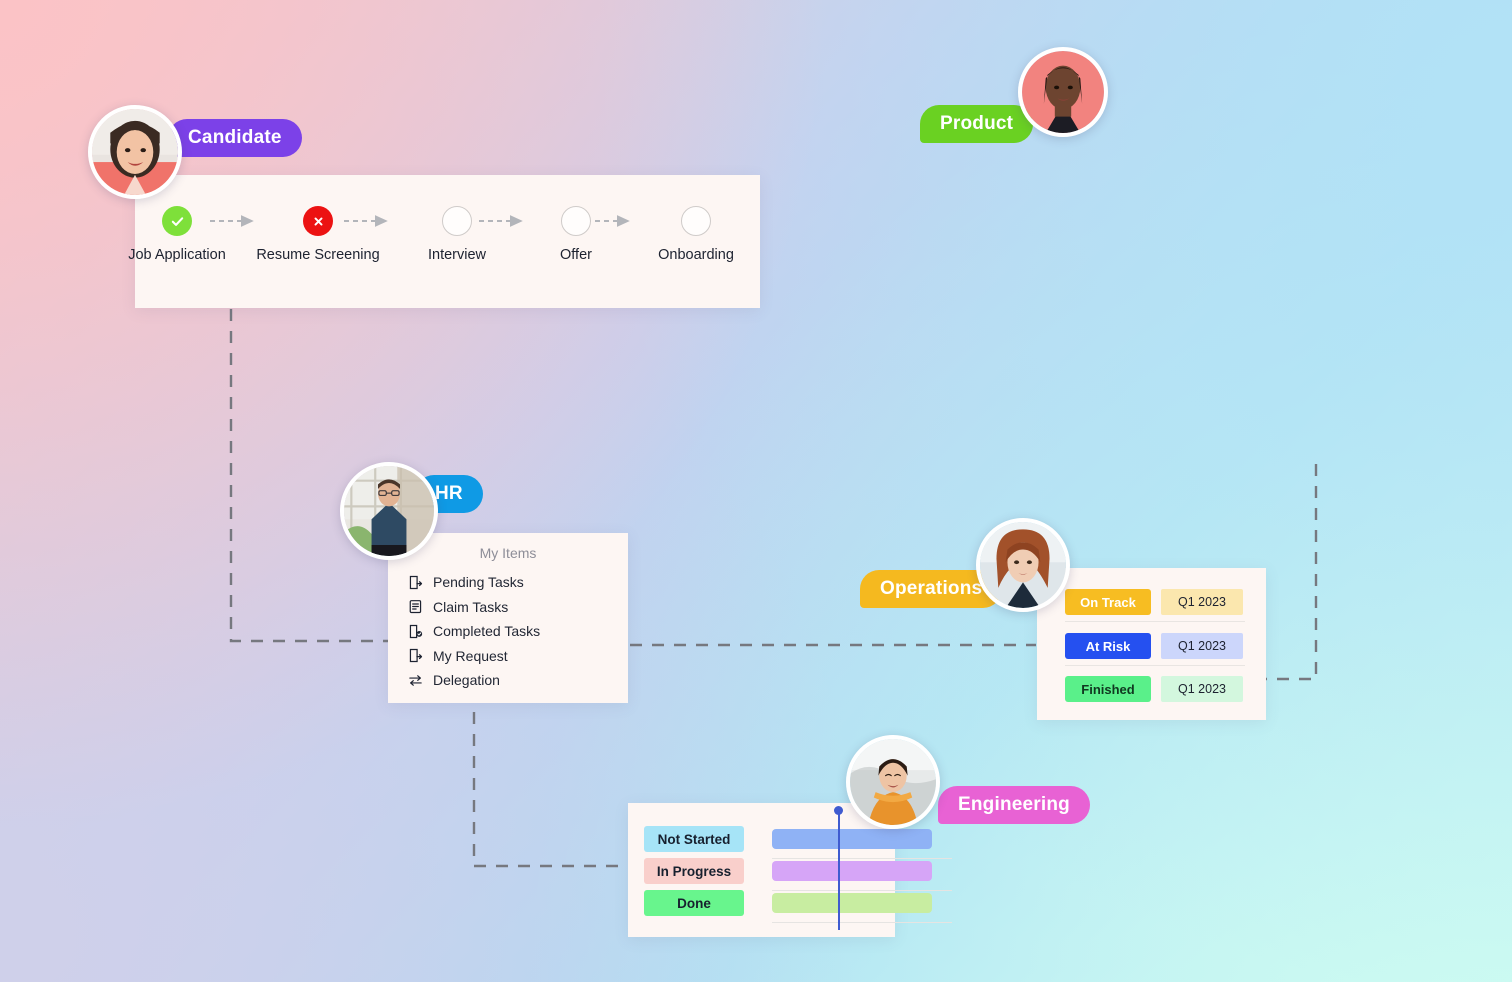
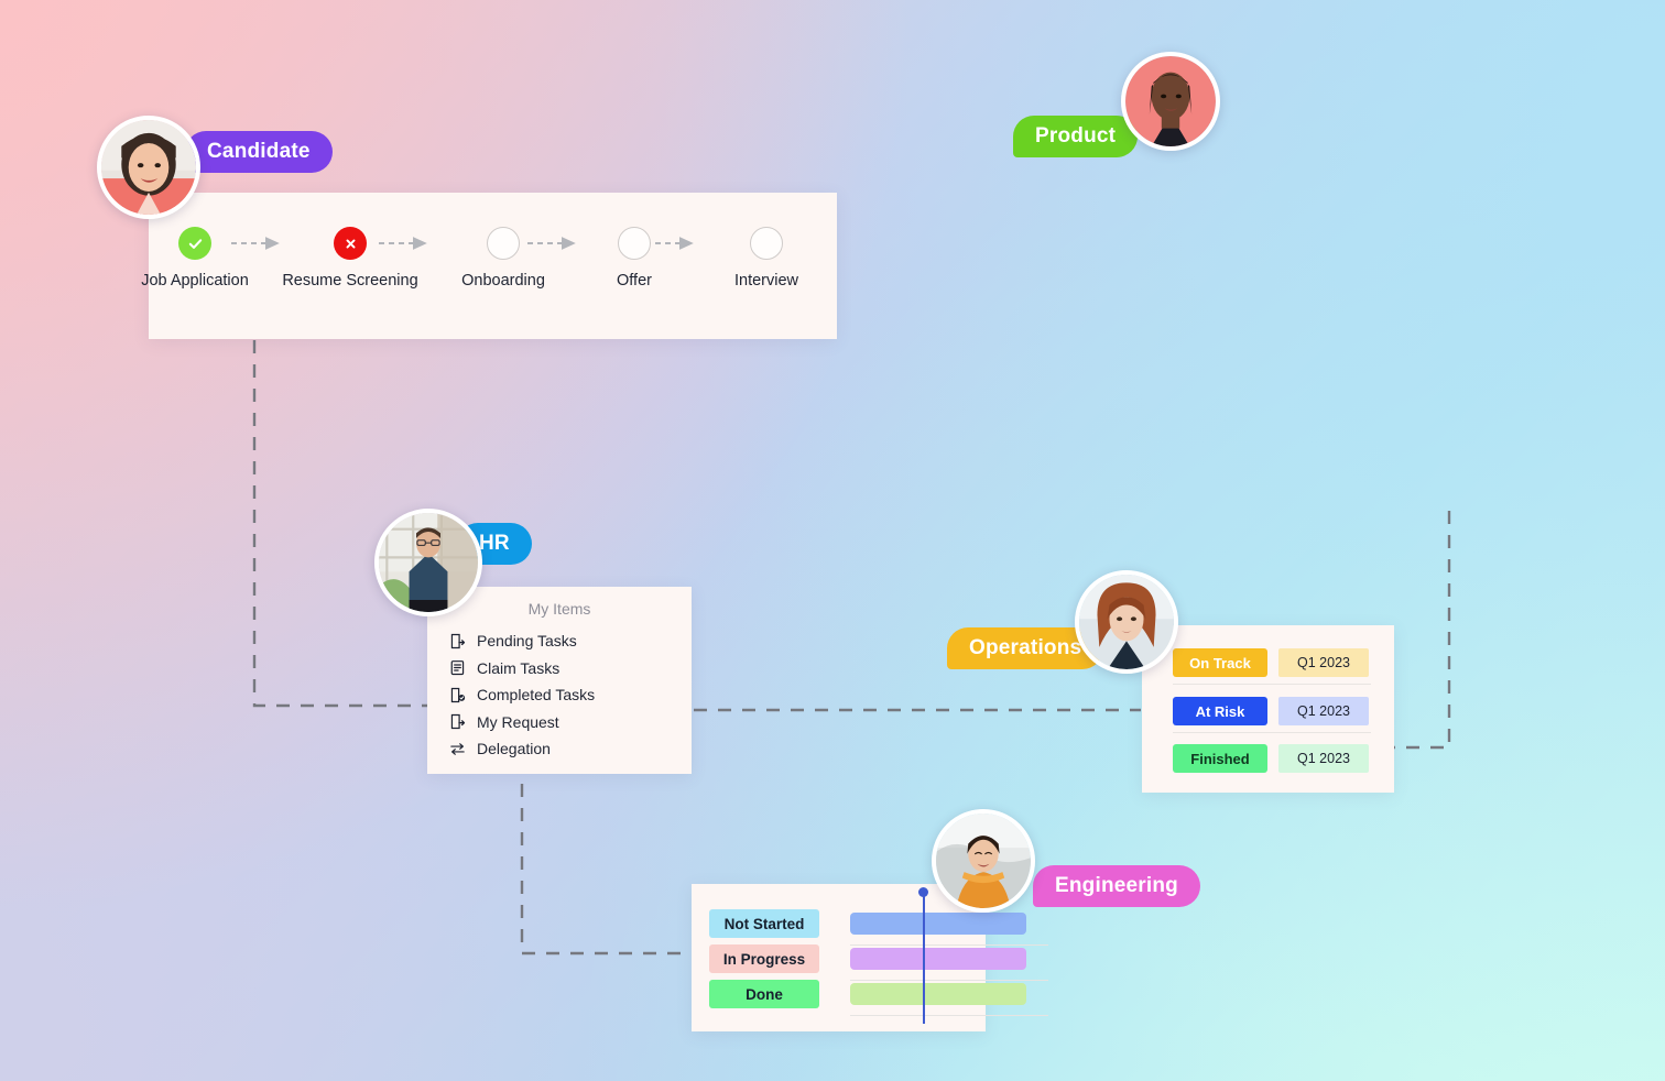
  Job Application
  Resume Screening
- Interview
+ Onboarding
  Offer
- Onboarding
+ Interview
  Candidate
  Product
  My Items
  Pending Tasks
  Claim Tasks
  Completed Tasks
  My Request
  Delegation
  HR
  On Track
  Q1 2023
  At Risk
  Q1 2023
  Finished
  Q1 2023
  Operations
  Not Started
  In Progress
  Done
  Engineering
